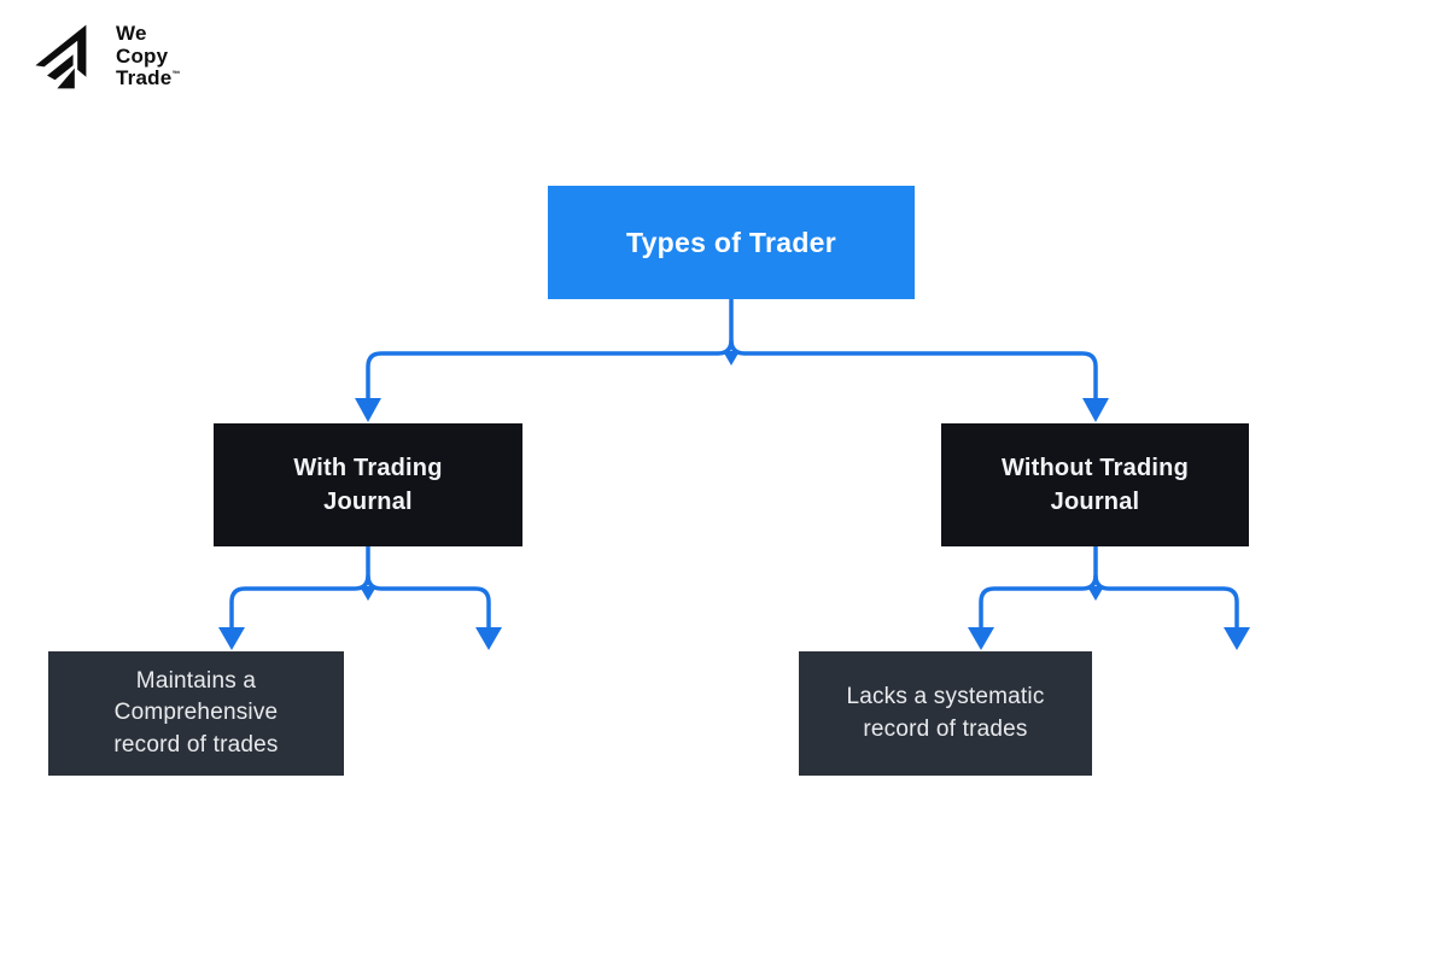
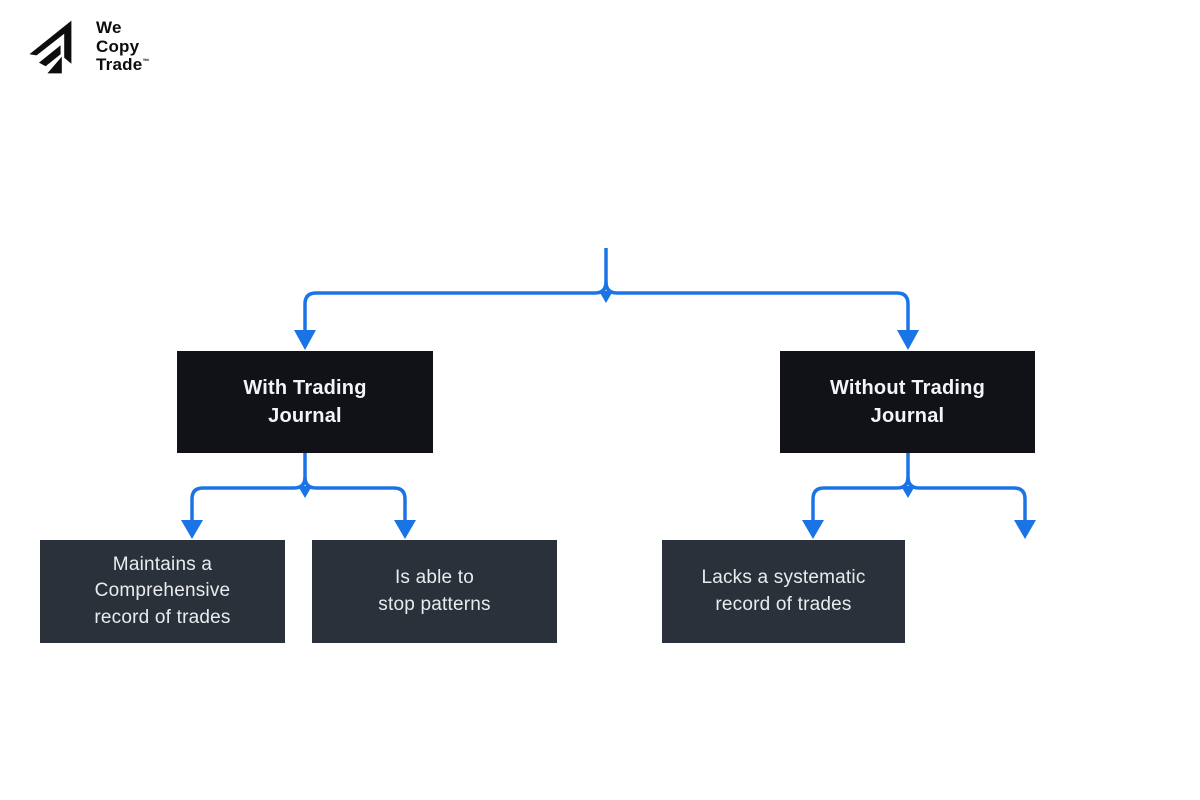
  We
  Copy
  Trade
- Types of Trader
  With Trading
  Journal
  Without Trading
  Journal
  Maintains a
  Comprehensive
  record of trades
+ Is able to
+ stop patterns
  Lacks a systematic
  record of trades
